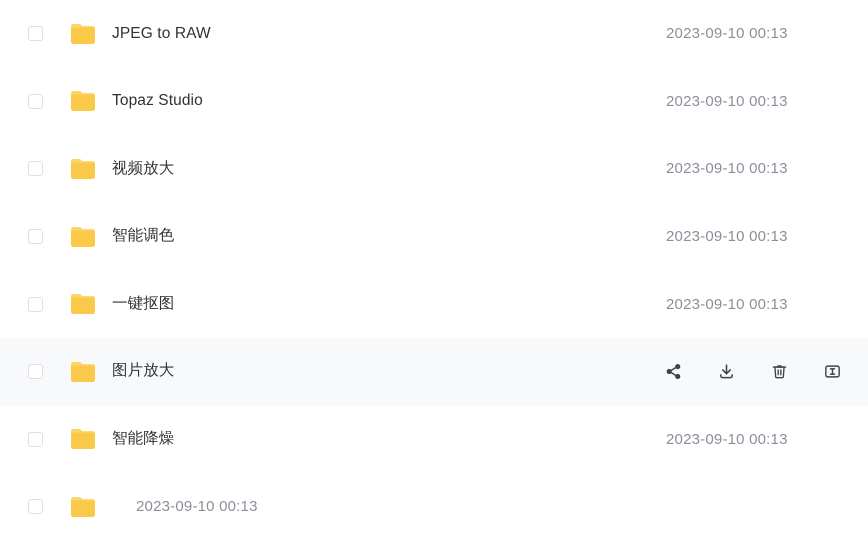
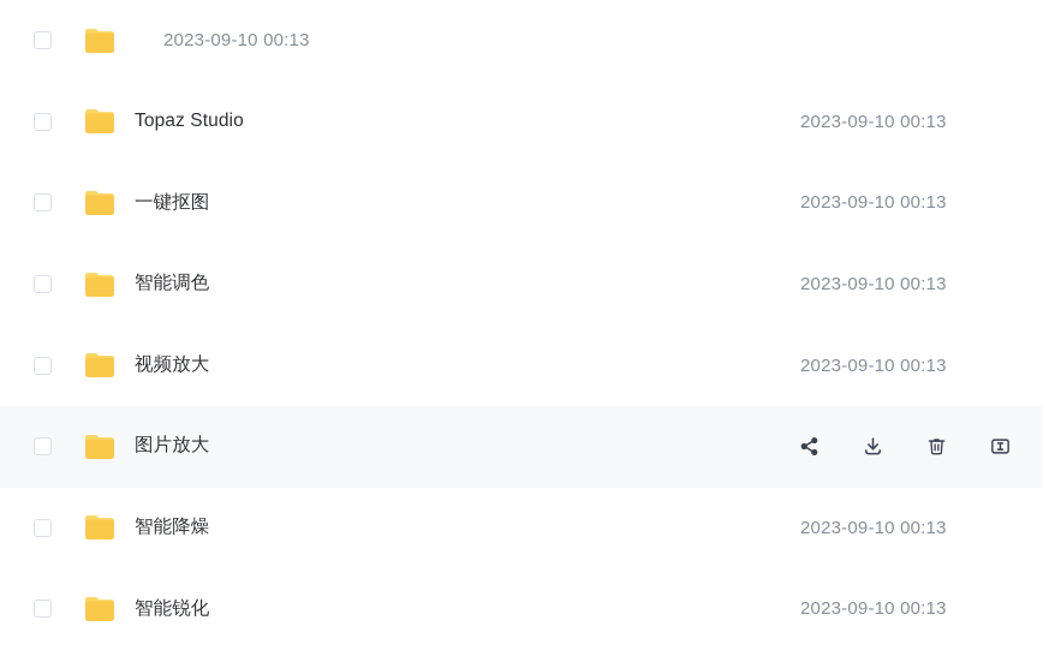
- JPEG to RAW
  2023-09-10 00:13
  Topaz Studio
  2023-09-10 00:13
- 视频放大
+ 一键抠图
  2023-09-10 00:13
  智能调色
  2023-09-10 00:13
- 一键抠图
+ 视频放大
  2023-09-10 00:13
  图片放大
  智能降燥
  2023-09-10 00:13
+ 智能锐化
  2023-09-10 00:13
